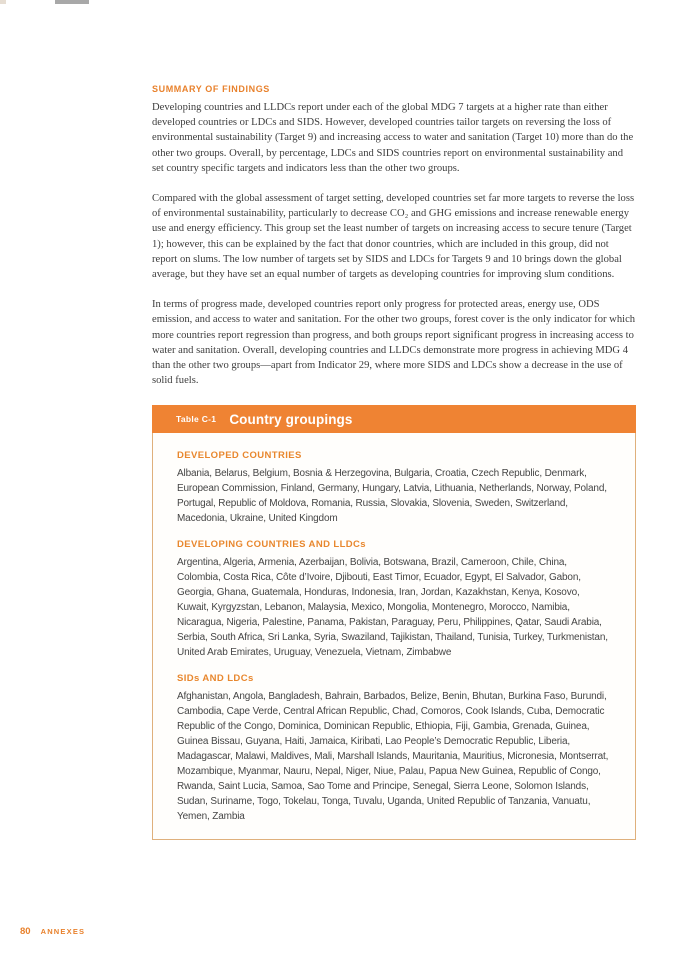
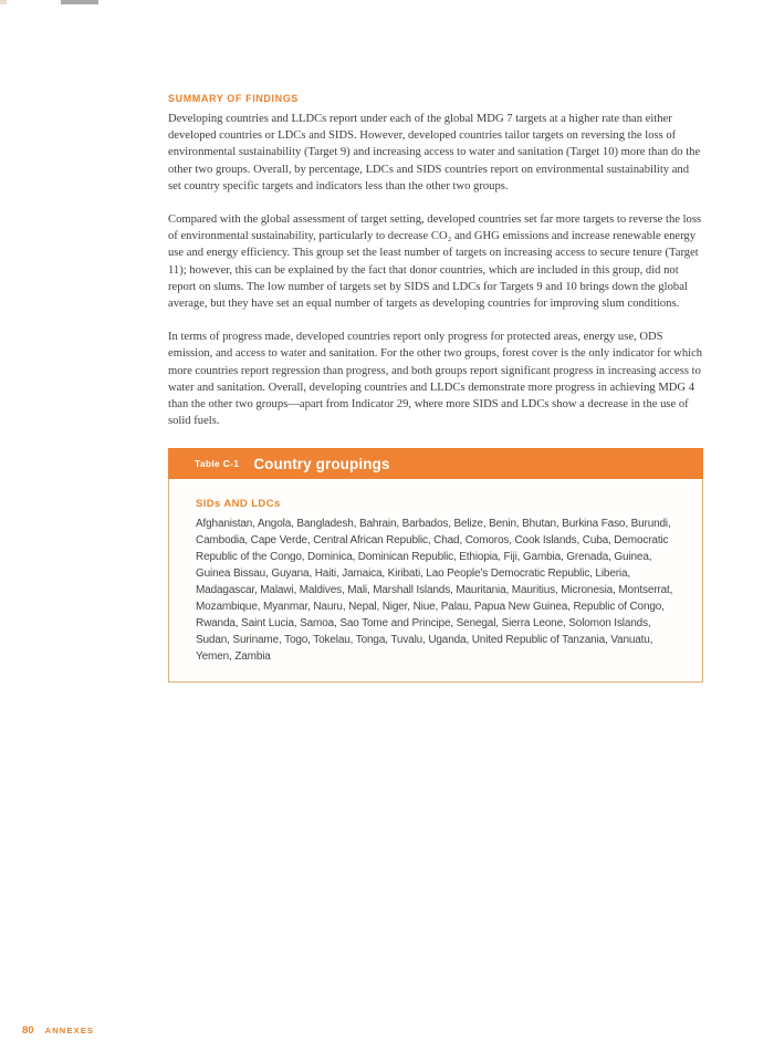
  SUMMARY OF FINDINGS
  Developing countries and LLDCs report under each of the global MDG 7 targets at a higher rate than either developed countries or LDCs and SIDS. However, developed countries tailor targets on reversing the loss of environmental sustainability (Target 9) and increasing access to water and sanitation (Target 10) more than do the other two groups. Overall, by percentage, LDCs and SIDS countries report on environmental sustainability and set country specific targets and indicators less than the other two groups.
- Compared with the global assessment of target setting, developed countries set far more targets to reverse the loss of environmental sustainability, particularly to decrease CO₂ and GHG emissions and increase renewable energy use and energy efficiency. This group set the least number of targets on increasing access to secure tenure (Target 1); however, this can be explained by the fact that donor countries, which are included in this group, did not report on slums. The low number of targets set by SIDS and LDCs for Targets 9 and 10 brings down the global average, but they have set an equal number of targets as developing countries for improving slum conditions.
+ Compared with the global assessment of target setting, developed countries set far more targets to reverse the loss of environmental sustainability, particularly to decrease CO₂ and GHG emissions and increase renewable energy use and energy efficiency. This group set the least number of targets on increasing access to secure tenure (Target 11); however, this can be explained by the fact that donor countries, which are included in this group, did not report on slums. The low number of targets set by SIDS and LDCs for Targets 9 and 10 brings down the global average, but they have set an equal number of targets as developing countries for improving slum conditions.
  In terms of progress made, developed countries report only progress for protected areas, energy use, ODS emission, and access to water and sanitation. For the other two groups, forest cover is the only indicator for which more countries report regression than progress, and both groups report significant progress in increasing access to water and sanitation. Overall, developing countries and LLDCs demonstrate more progress in achieving MDG 4 than the other two groups—apart from Indicator 29, where more SIDS and LDCs show a decrease in the use of solid fuels.
  Table C-1
  Country groupings
- DEVELOPED COUNTRIES
- Albania, Belarus, Belgium, Bosnia & Herzegovina, Bulgaria, Croatia, Czech Republic, Denmark, European Commission, Finland, Germany, Hungary, Latvia, Lithuania, Netherlands, Norway, Poland, Portugal, Republic of Moldova, Romania, Russia, Slovakia, Slovenia, Sweden, Switzerland, Macedonia, Ukraine, United Kingdom
- DEVELOPING COUNTRIES AND LLDCs
- Argentina, Algeria, Armenia, Azerbaijan, Bolivia, Botswana, Brazil, Cameroon, Chile, China, Colombia, Costa Rica, Côte d’Ivoire, Djibouti, East Timor, Ecuador, Egypt, El Salvador, Gabon, Georgia, Ghana, Guatemala, Honduras, Indonesia, Iran, Jordan, Kazakhstan, Kenya, Kosovo, Kuwait, Kyrgyzstan, Lebanon, Malaysia, Mexico, Mongolia, Montenegro, Morocco, Namibia, Nicaragua, Nigeria, Palestine, Panama, Pakistan, Paraguay, Peru, Philippines, Qatar, Saudi Arabia, Serbia, South Africa, Sri Lanka, Syria, Swaziland, Tajikistan, Thailand, Tunisia, Turkey, Turkmenistan, United Arab Emirates, Uruguay, Venezuela, Vietnam, Zimbabwe
  SIDs AND LDCs
  Afghanistan, Angola, Bangladesh, Bahrain, Barbados, Belize, Benin, Bhutan, Burkina Faso, Burundi, Cambodia, Cape Verde, Central African Republic, Chad, Comoros, Cook Islands, Cuba, Democratic Republic of the Congo, Dominica, Dominican Republic, Ethiopia, Fiji, Gambia, Grenada, Guinea, Guinea Bissau, Guyana, Haiti, Jamaica, Kiribati, Lao People’s Democratic Republic, Liberia, Madagascar, Malawi, Maldives, Mali, Marshall Islands, Mauritania, Mauritius, Micronesia, Montserrat, Mozambique, Myanmar, Nauru, Nepal, Niger, Niue, Palau, Papua New Guinea, Republic of Congo, Rwanda, Saint Lucia, Samoa, Sao Tome and Principe, Senegal, Sierra Leone, Solomon Islands, Sudan, Suriname, Togo, Tokelau, Tonga, Tuvalu, Uganda, United Republic of Tanzania, Vanuatu, Yemen, Zambia
  80
  ANNEXES
